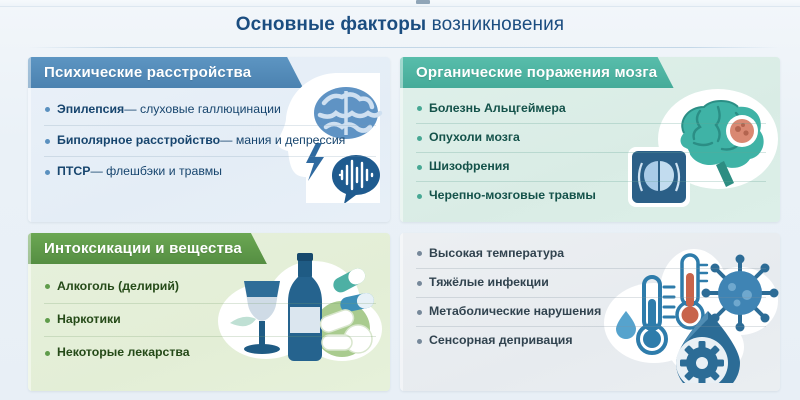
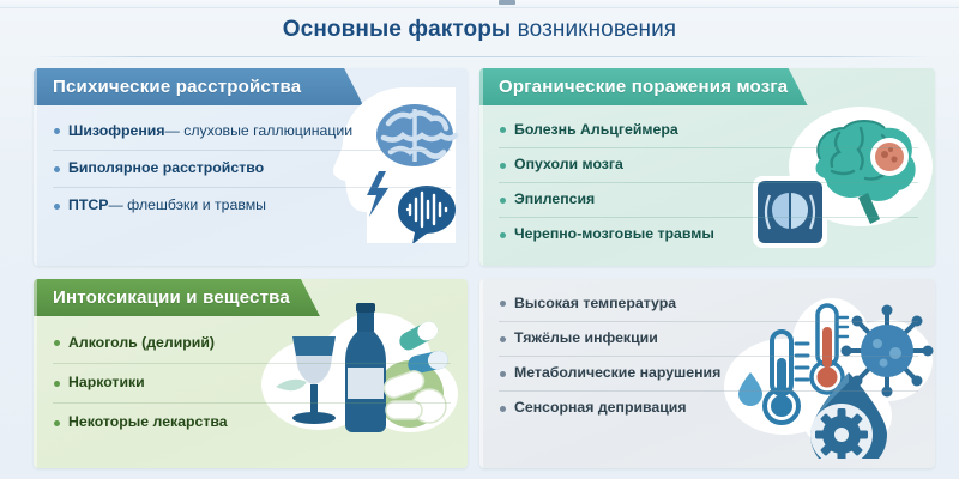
  Основные факторы возникновения
  Психические расстройства
- Эпилепсия
+ Шизофрения
  — слуховые галлюцинации
  Биполярное расстройство
- — мания и депрессия
  ПТСР
  — флешбэки и травмы
  Органические поражения мозга
  Болезнь Альцгеймера
  Опухоли мозга
- Шизофрения
+ Эпилепсия
  Черепно-мозговые травмы
  Интоксикации и вещества
  Алкоголь (делирий)
  Наркотики
  Некоторые лекарства
  Высокая температура
  Тяжёлые инфекции
  Метаболические нарушения
  Сенсорная депривация
